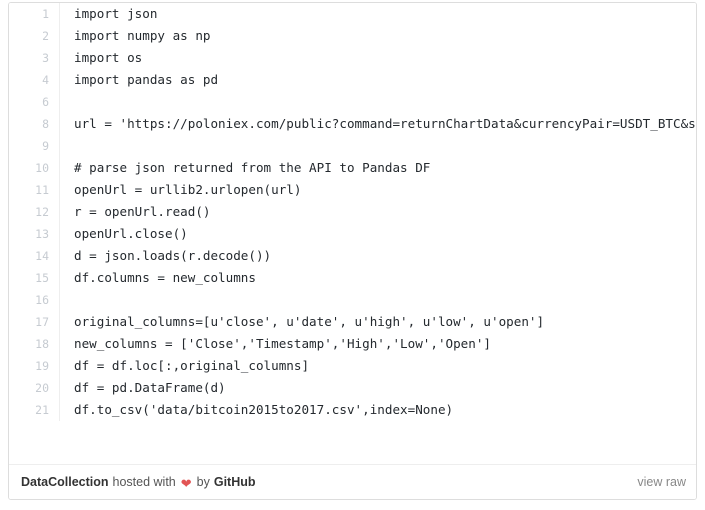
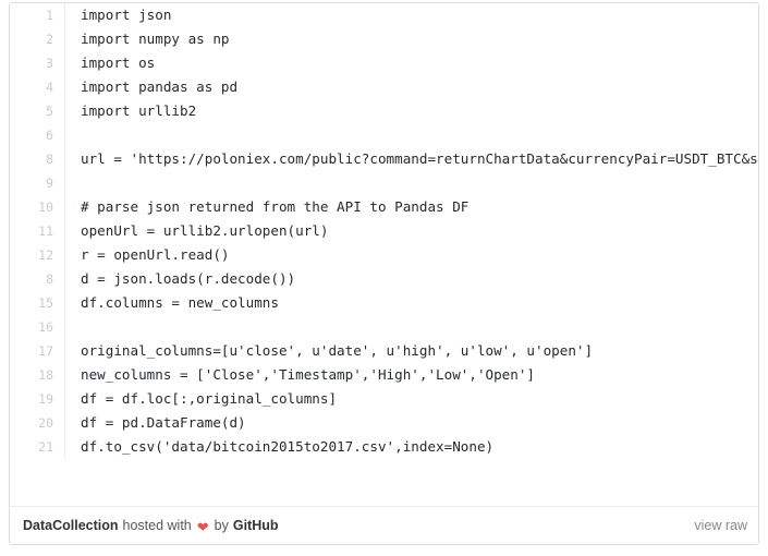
  1	import json
  2	import numpy as np
  3	import os
  4	import pandas as pd
+ 5	import urllib2
  6
  8	url = 'https://poloniex.com/public?command=returnChartData&currencyPair=USDT_BTC&s
  9
  10	# parse json returned from the API to Pandas DF
  11	openUrl = urllib2.urlopen(url)
  12	r = openUrl.read()
- 13	openUrl.close()
- 14	d = json.loads(r.decode())
+ 8	d = json.loads(r.decode())
  15	df.columns = new_columns
  16
  17	original_columns=[u'close', u'date', u'high', u'low', u'open']
  18	new_columns = ['Close','Timestamp','High','Low','Open']
  19	df = df.loc[:,original_columns]
  20	df = pd.DataFrame(d)
  21	df.to_csv('data/bitcoin2015to2017.csv',index=None)
  DataCollection
  hosted with
  ❤
  by
  GitHub
  view raw
